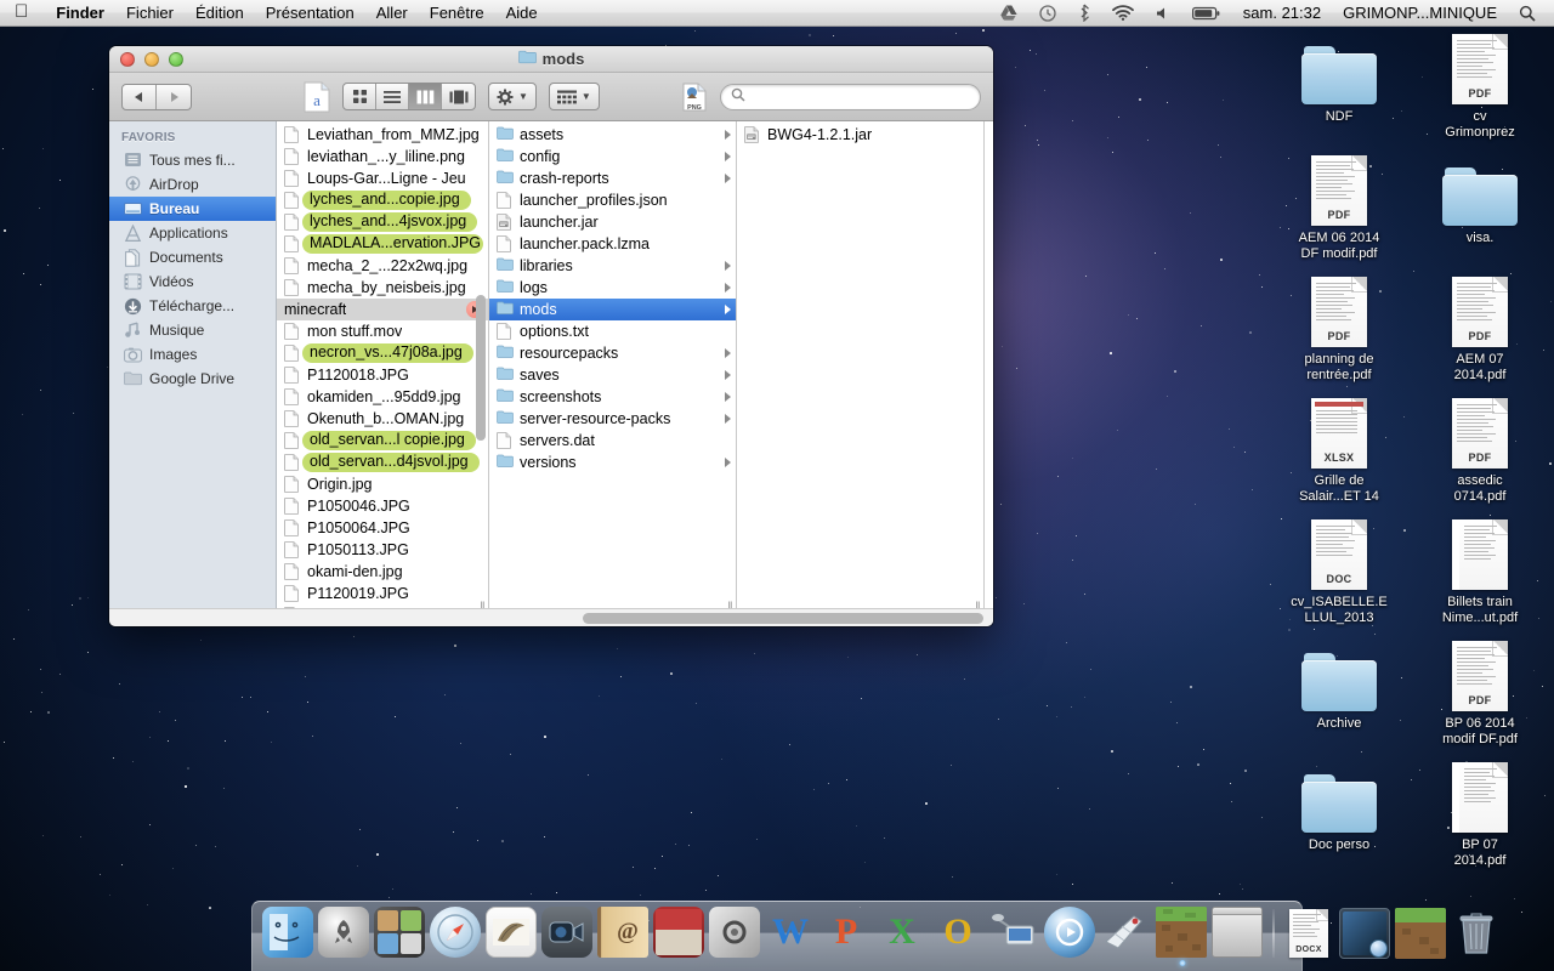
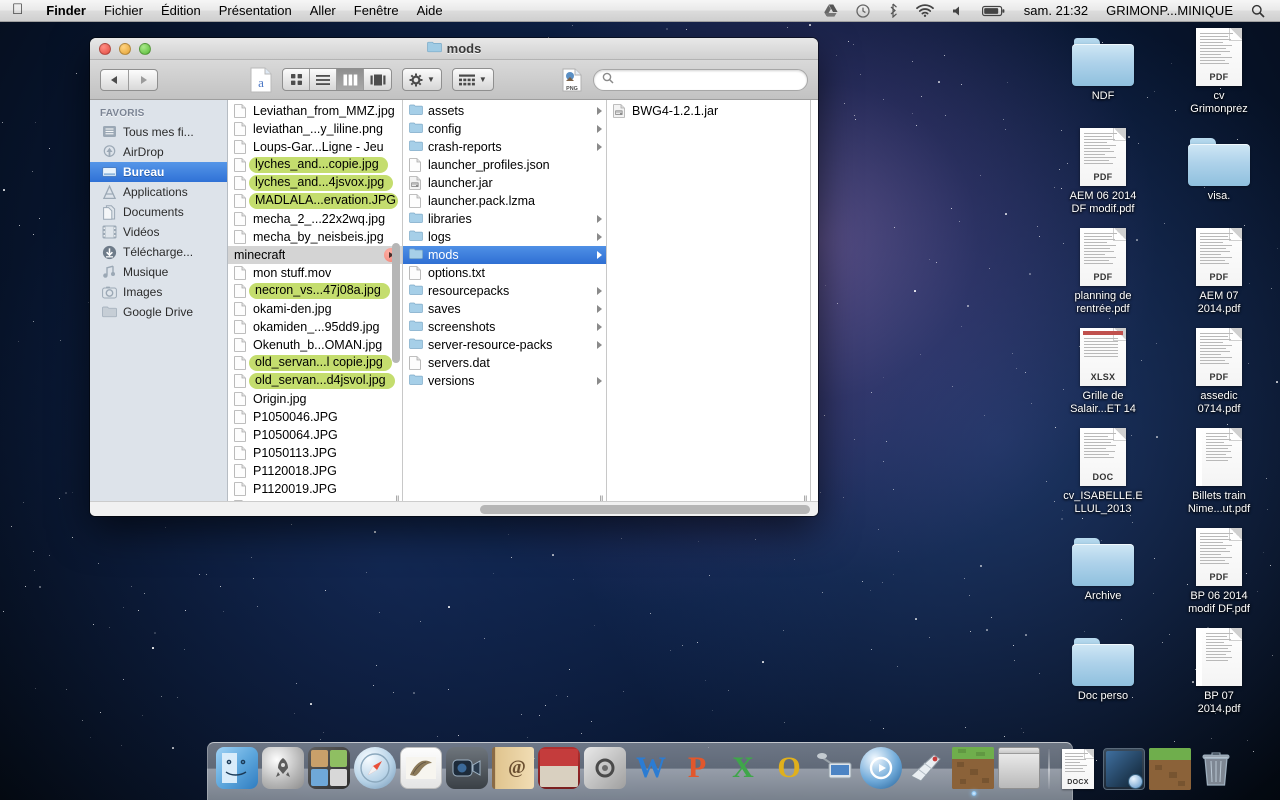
  
  Finder
  Fichier
  Édition
  Présentation
  Aller
  Fenêtre
  Aide
  sam. 21:32
  GRIMONP...MINIQUE
  NDF
  PDF
  cv
  Grimonprez
  PDF
  AEM 06 2014
  DF modif.pdf
  visa.
  PDF
  planning de
  rentrée.pdf
  PDF
  AEM 07
  2014.pdf
  XLSX
  Grille de
  Salair...ET 14
  PDF
  assedic
  0714.pdf
  DOC
  cv_ISABELLE.E
  LLUL_2013
  Billets train
  Nime...ut.pdf
  Archive
  PDF
  BP 06 2014
  modif DF.pdf
  Doc perso
  BP 07
  2014.pdf
  mods
  a
  ▼
  ▼
  FAVORIS
  Tous mes fi...
  AirDrop
  Bureau
  Applications
  Documents
  Vidéos
  Télécharge...
  Musique
  Images
  Google Drive
  Leviathan_from_MMZ.jpg
  leviathan_...y_liline.png
  Loups-Gar...Ligne - Jeu
  lyches_and...copie.jpg
  lyches_and...4jsvox.jpg
  MADLALA...ervation.JPG
  mecha_2_...22x2wq.jpg
  mecha_by_neisbeis.jpg
  minecraft
  mon stuff.mov
  necron_vs...47j08a.jpg
- P1120018.JPG
+ okami-den.jpg
  okamiden_...95dd9.jpg
  Okenuth_b...OMAN.jpg
  old_servan...l copie.jpg
  old_servan...d4jsvol.jpg
  Origin.jpg
  P1050046.JPG
  P1050064.JPG
  P1050113.JPG
- okami-den.jpg
+ P1120018.JPG
  P1120019.JPG
  ‖
  assets
  config
  crash-reports
  launcher_profiles.json
  launcher.jar
  launcher.pack.lzma
  libraries
  logs
  mods
  options.txt
  resourcepacks
  saves
  screenshots
  server-resource-packs
  servers.dat
  versions
  ‖
  BWG4-1.2.1.jar
  ‖
  @
  W
  P
  X
  O
